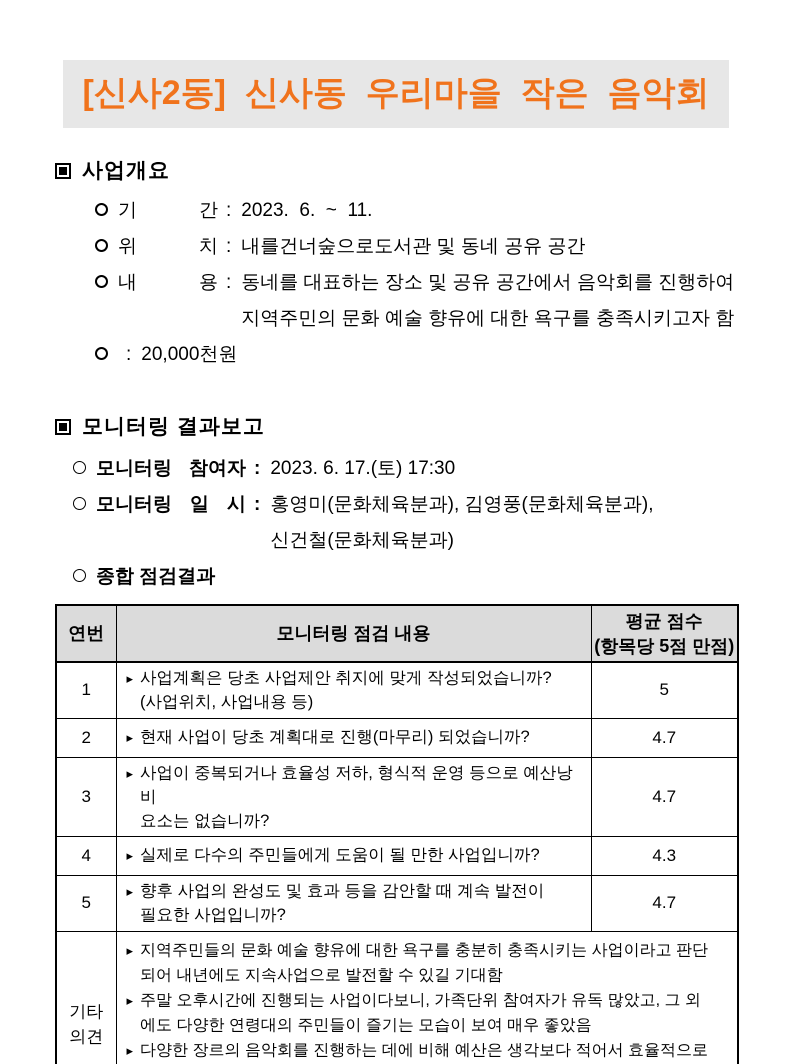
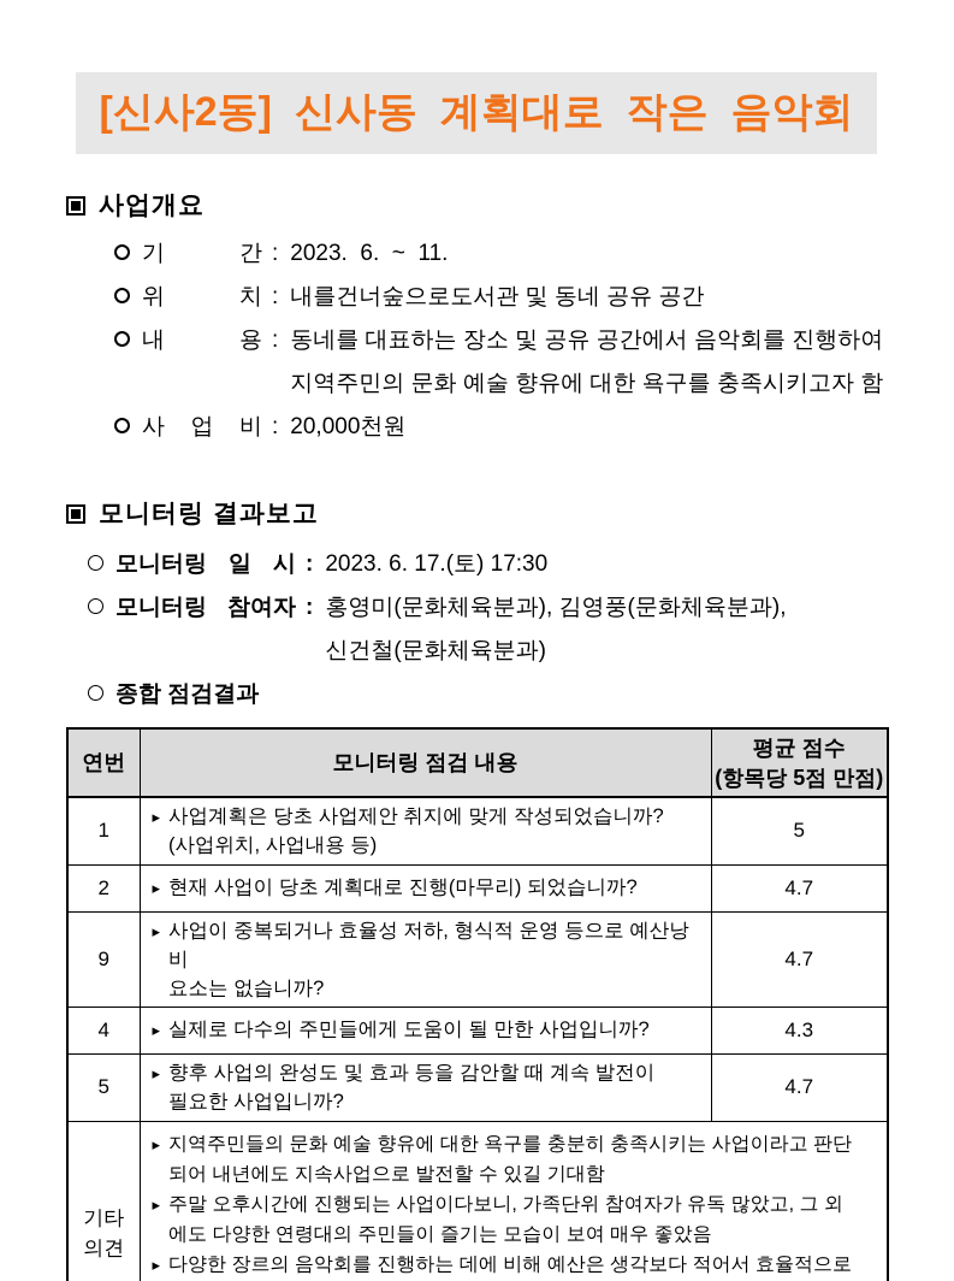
- [신사2동] 신사동 우리마을 작은 음악회
+ [신사2동] 신사동 계획대로 작은 음악회
  사업개요
  기 간
  :
  2023. 6. ~ 11.
  위 치
  :
  내를건너숲으로도서관 및 동네 공유 공간
  내 용
  :
  동네를 대표하는 장소 및 공유 공간에서 음악회를 진행하여
  지역주민의 문화 예술 향유에 대한 욕구를 충족시키고자 함
+ 사 업 비
  :
  20,000천원
  모니터링 결과보고
- 모니터링 참여자
+ 모니터링 일 시
  :
  2023. 6. 17.(토) 17:30
- 모니터링 일 시
+ 모니터링 참여자
  :
  홍영미(문화체육분과), 김영풍(문화체육분과),
  신건철(문화체육분과)
  종합 점검결과
  연번	모니터링 점검 내용	평균 점수 (항목당 5점 만점)
  1	사업계획은 당초 사업제안 취지에 맞게 작성되었습니까? (사업위치, 사업내용 등)	5
  2	현재 사업이 당초 계획대로 진행(마무리) 되었습니까?	4.7
- 3	사업이 중복되거나 효율성 저하, 형식적 운영 등으로 예산낭비 요소는 없습니까?	4.7
+ 9	사업이 중복되거나 효율성 저하, 형식적 운영 등으로 예산낭비 요소는 없습니까?	4.7
  4	실제로 다수의 주민들에게 도움이 될 만한 사업입니까?	4.3
  5	향후 사업의 완성도 및 효과 등을 감안할 때 계속 발전이 필요한 사업입니까?	4.7
  기타 의견	지역주민들의 문화 예술 향유에 대한 욕구를 충분히 충족시키는 사업이라고 판단 되어 내년에도 지속사업으로 발전할 수 있길 기대함 주말 오후시간에 진행되는 사업이다보니, 가족단위 참여자가 유독 많았고, 그 외 에도 다양한 연령대의 주민들이 즐기는 모습이 보여 매우 좋았음 다양한 장르의 음악회를 진행하는 데에 비해 예산은 생각보다 적어서 효율적으로
